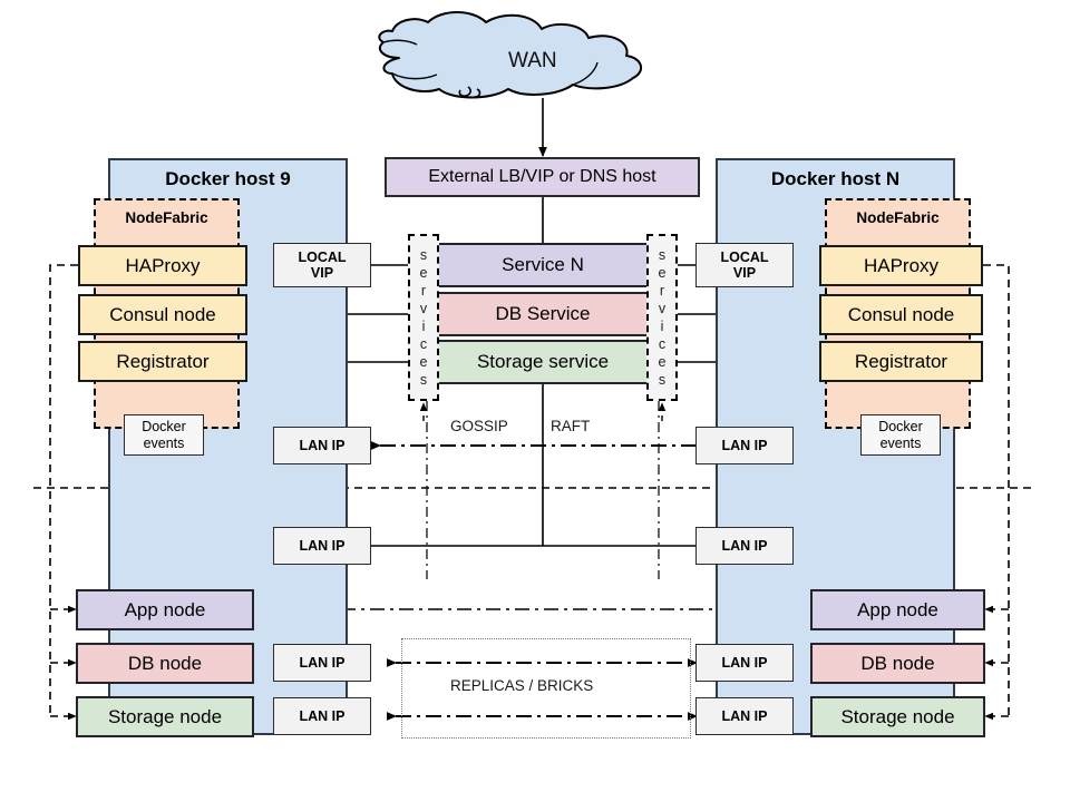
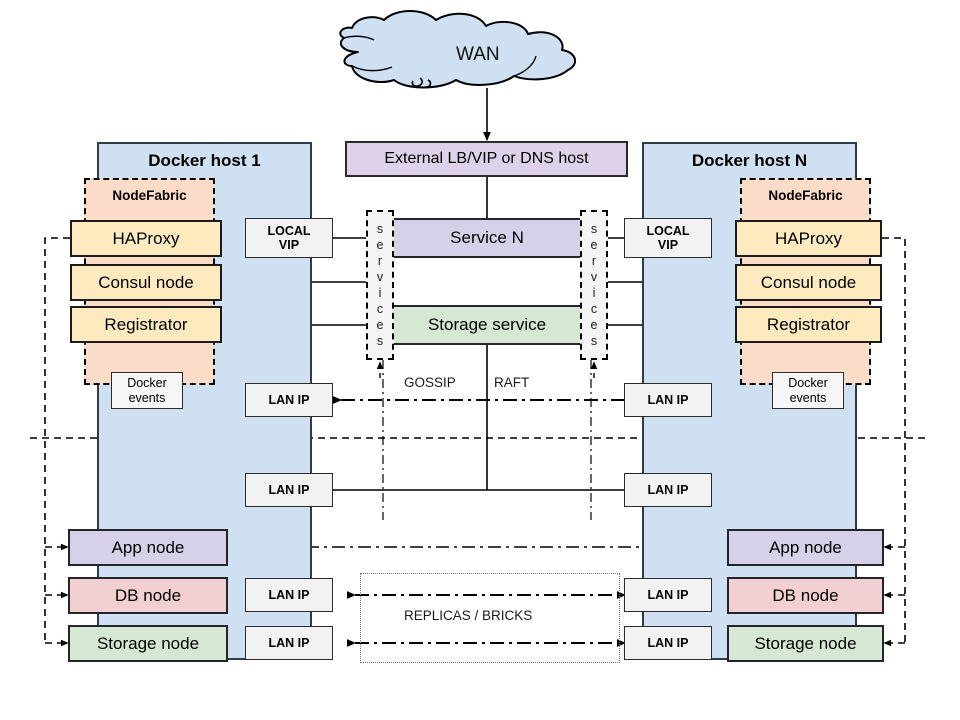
  WAN
  External LB/VIP or DNS host
- Docker host 9
+ Docker host 1
  NodeFabric
  HAProxy
  Consul node
  Registrator
  Docker
  events
  LOCAL
  VIP
  LAN IP
  LAN IP
  LAN IP
  LAN IP
  App node
  DB node
  Storage node
  Docker host N
  NodeFabric
  HAProxy
  Consul node
  Registrator
  Docker
  events
  LOCAL
  VIP
  LAN IP
  LAN IP
  LAN IP
  LAN IP
  App node
  DB node
  Storage node
  Service N
- DB Service
  Storage service
  s
  e
  r
  v
  i
  c
  e
  s
  s
  e
  r
  v
  i
  c
  e
  s
  GOSSIP
  RAFT
  REPLICAS / BRICKS
